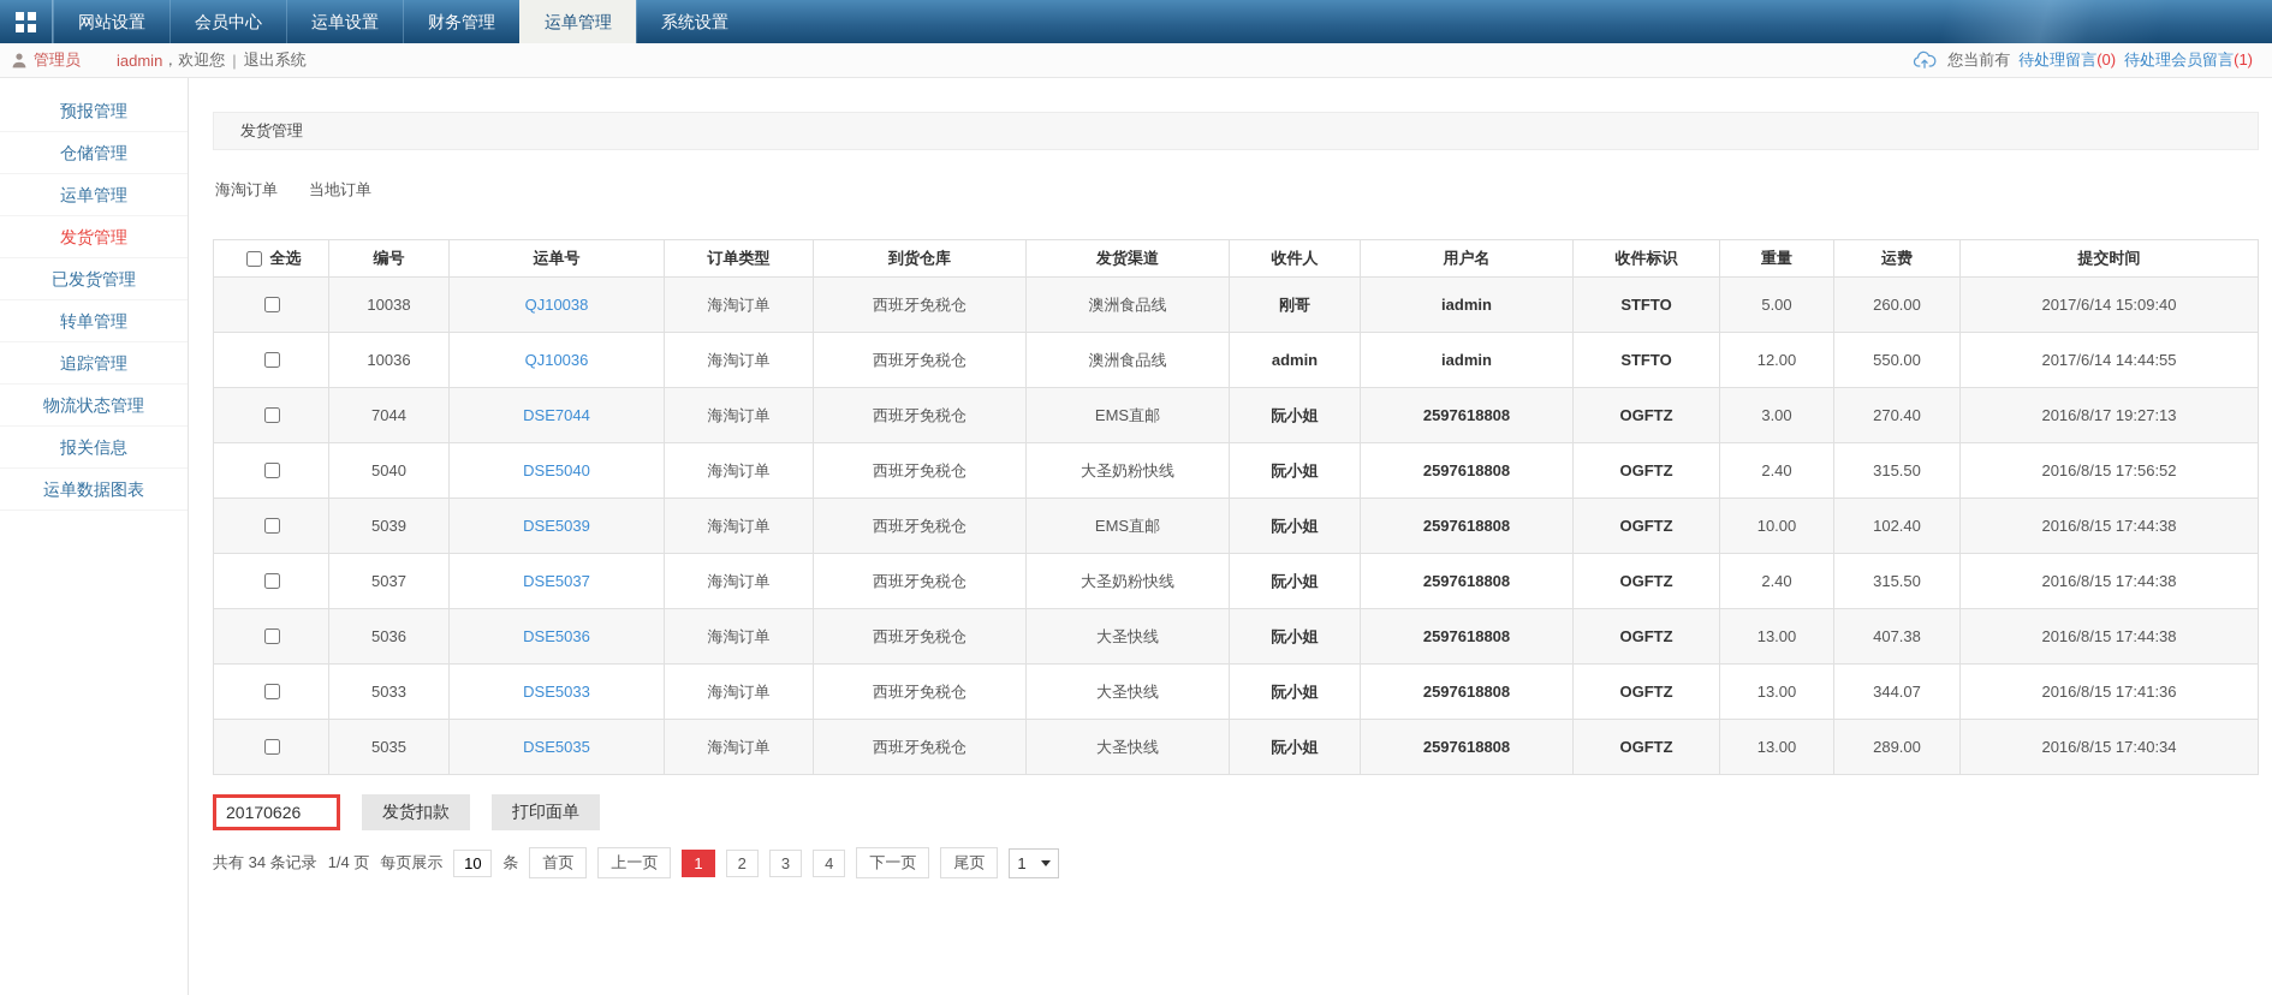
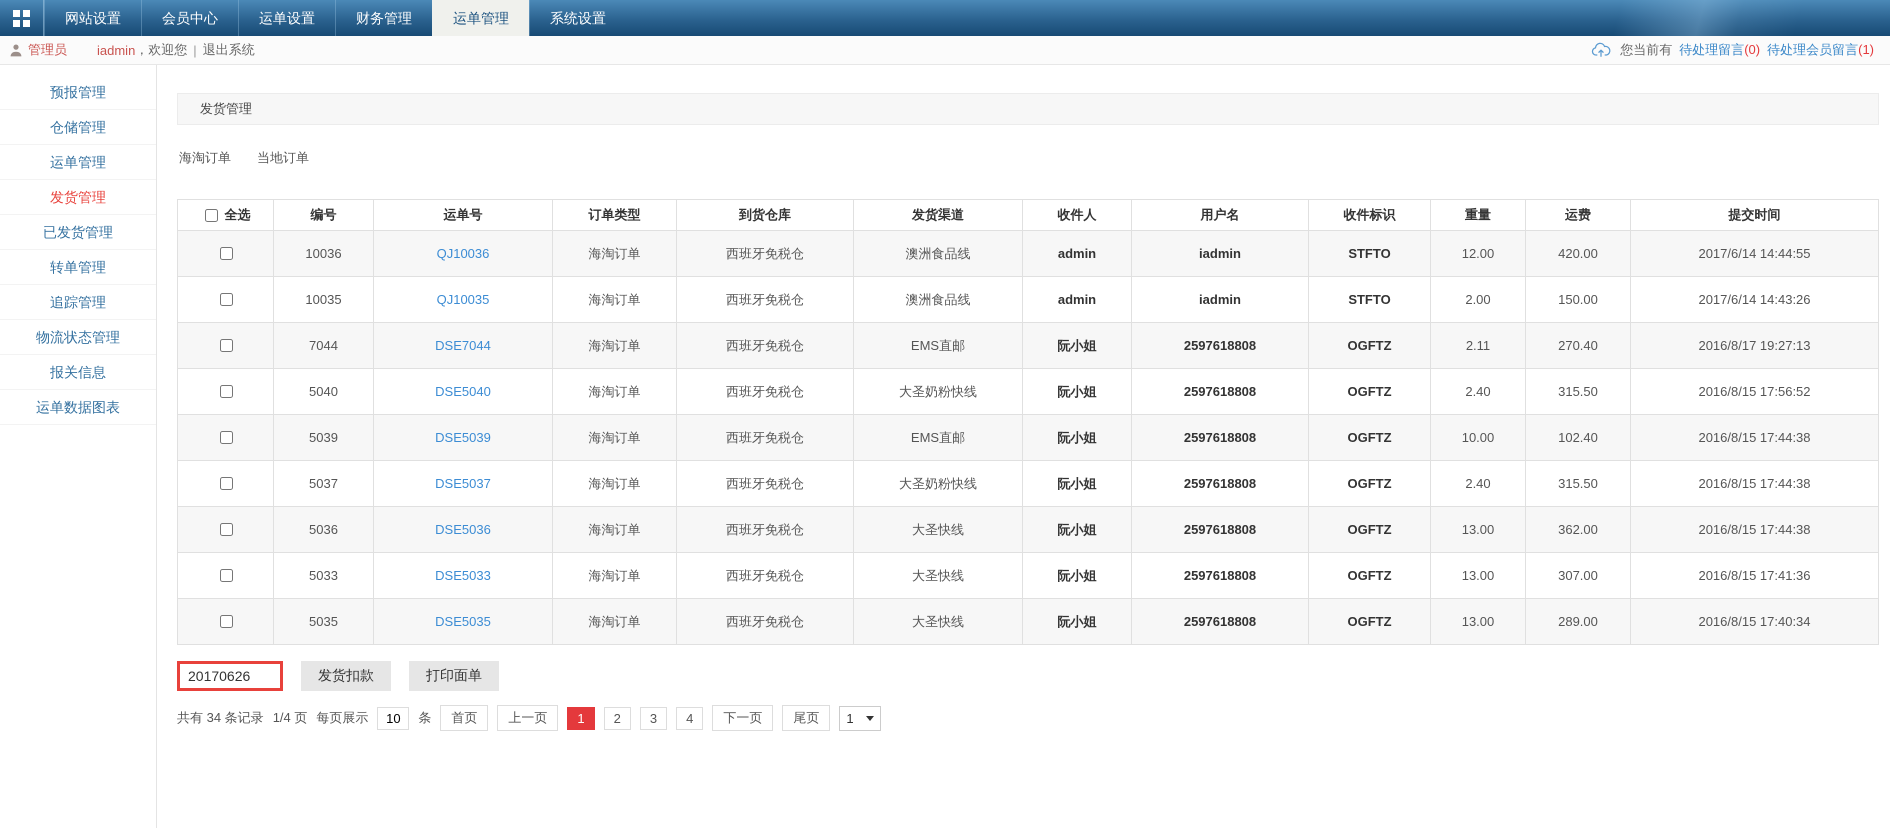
  网站设置
  会员中心
  运单设置
  财务管理
  运单管理
  系统设置
  管理员
  iadmin
  ，欢迎您
  |
  退出系统
  您当前有
  待处理留言(0)
  待处理会员留言(1)
  预报管理
  仓储管理
  运单管理
  发货管理
  已发货管理
  转单管理
  追踪管理
  物流状态管理
  报关信息
  运单数据图表
  发货管理
  海淘订单
  当地订单
  全选	编号	运单号	订单类型	到货仓库	发货渠道	收件人	用户名	收件标识	重量	运费	提交时间
- 	10038	QJ10038	海淘订单	西班牙免税仓	澳洲食品线	刚哥	iadmin	STFTO	5.00	260.00	2017/6/14 15:09:40
- 	10036	QJ10036	海淘订单	西班牙免税仓	澳洲食品线	admin	iadmin	STFTO	12.00	550.00	2017/6/14 14:44:55
+ 	10036	QJ10036	海淘订单	西班牙免税仓	澳洲食品线	admin	iadmin	STFTO	12.00	420.00	2017/6/14 14:44:55
+ 	10035	QJ10035	海淘订单	西班牙免税仓	澳洲食品线	admin	iadmin	STFTO	2.00	150.00	2017/6/14 14:43:26
- 	7044	DSE7044	海淘订单	西班牙免税仓	EMS直邮	阮小姐	2597618808	OGFTZ	3.00	270.40	2016/8/17 19:27:13
+ 	7044	DSE7044	海淘订单	西班牙免税仓	EMS直邮	阮小姐	2597618808	OGFTZ	2.11	270.40	2016/8/17 19:27:13
  	5040	DSE5040	海淘订单	西班牙免税仓	大圣奶粉快线	阮小姐	2597618808	OGFTZ	2.40	315.50	2016/8/15 17:56:52
  	5039	DSE5039	海淘订单	西班牙免税仓	EMS直邮	阮小姐	2597618808	OGFTZ	10.00	102.40	2016/8/15 17:44:38
  	5037	DSE5037	海淘订单	西班牙免税仓	大圣奶粉快线	阮小姐	2597618808	OGFTZ	2.40	315.50	2016/8/15 17:44:38
- 	5036	DSE5036	海淘订单	西班牙免税仓	大圣快线	阮小姐	2597618808	OGFTZ	13.00	407.38	2016/8/15 17:44:38
+ 	5036	DSE5036	海淘订单	西班牙免税仓	大圣快线	阮小姐	2597618808	OGFTZ	13.00	362.00	2016/8/15 17:44:38
- 	5033	DSE5033	海淘订单	西班牙免税仓	大圣快线	阮小姐	2597618808	OGFTZ	13.00	344.07	2016/8/15 17:41:36
+ 	5033	DSE5033	海淘订单	西班牙免税仓	大圣快线	阮小姐	2597618808	OGFTZ	13.00	307.00	2016/8/15 17:41:36
  	5035	DSE5035	海淘订单	西班牙免税仓	大圣快线	阮小姐	2597618808	OGFTZ	13.00	289.00	2016/8/15 17:40:34
  20170626
  发货扣款
  打印面单
  共有 34 条记录
  1/4 页
  每页展示
  10
  条
  首页
  上一页
  1
  2
  3
  4
  下一页
  尾页
  1
